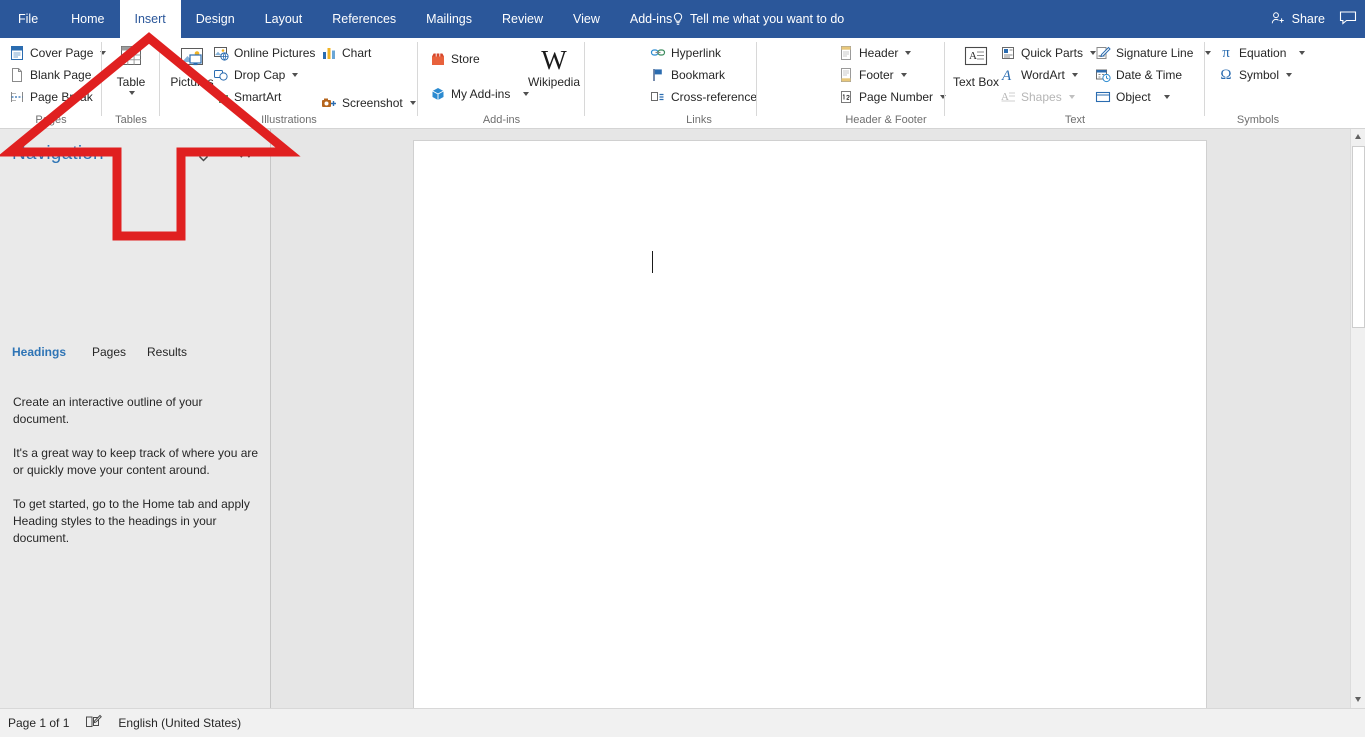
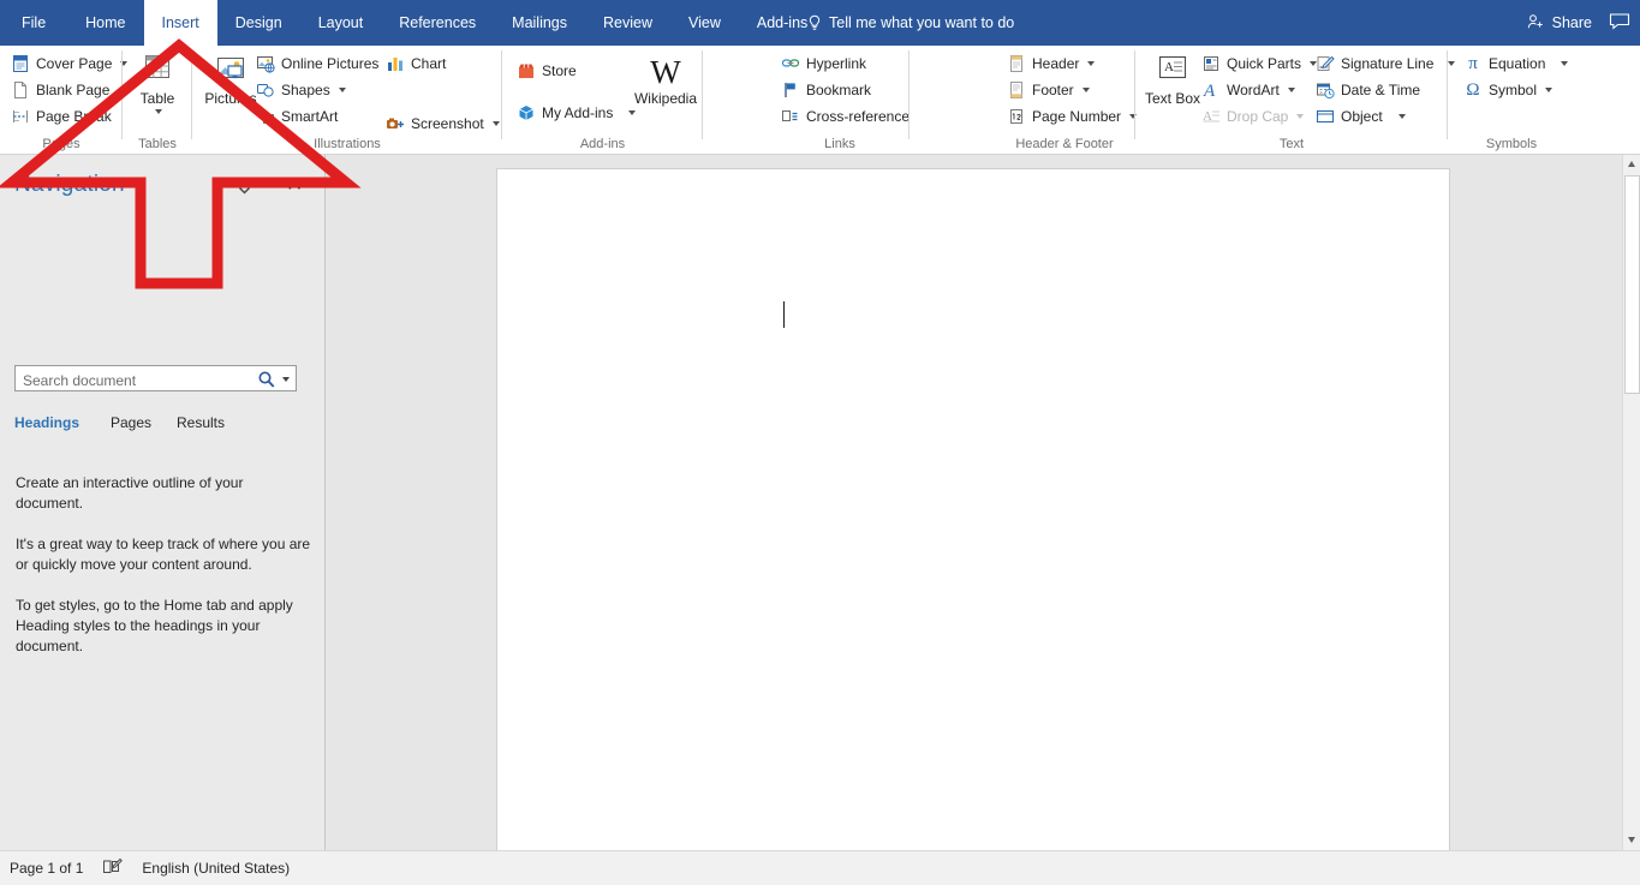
  File
  Home
  Insert
  Design
  Layout
  References
  Mailings
  Review
  View
  Add-ins
  Tell me what you want to do
  Share
  Cover Page
  Blank Page
  Table
  Tables
  Pictus
  Online Pictures
- Drop Cap
+ Shapes
  SmartArt
  Chart
  Screenshot
  Illustrations
  Store
  My Add-ins
  W
  Wikipedia
  Add-ins
  Hyperlink
  Bookmark
  Cross-reference
  Links
  Header
  Footer
  Page Number
  Header & Footer
  A
  Text Box
  Quick Parts
  A
  WordArt
  A
- Shapes
+ Drop Cap
  Signature Line
  Date & Time
  Object
  Text
  π
  Equation
  Ω
  Symbol
  Symbols
+ Search document
  Headings
  Pages
  Results
  Create an interactive outline of your document.
  It's a great way to keep track of where you are or quickly move your content around.
- To get started, go to the Home tab and apply Heading styles to the headings in your document.
+ To get styles, go to the Home tab and apply Heading styles to the headings in your document.
  Page 1 of 1
  English (United States)
